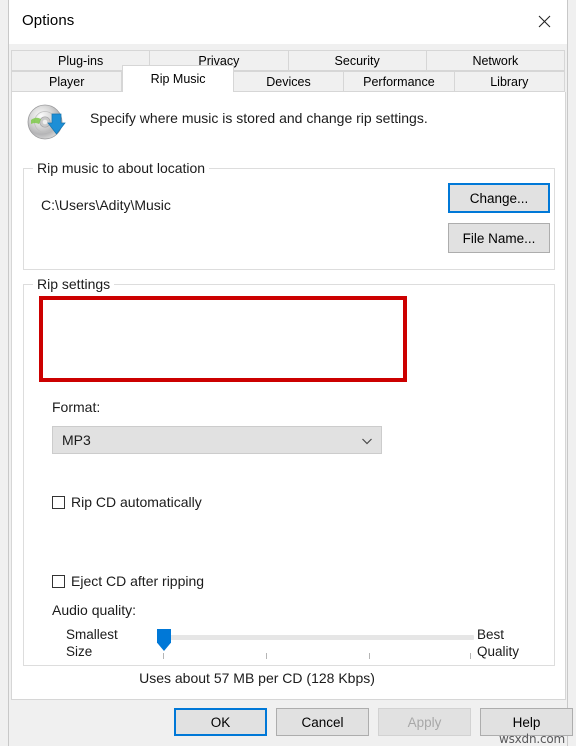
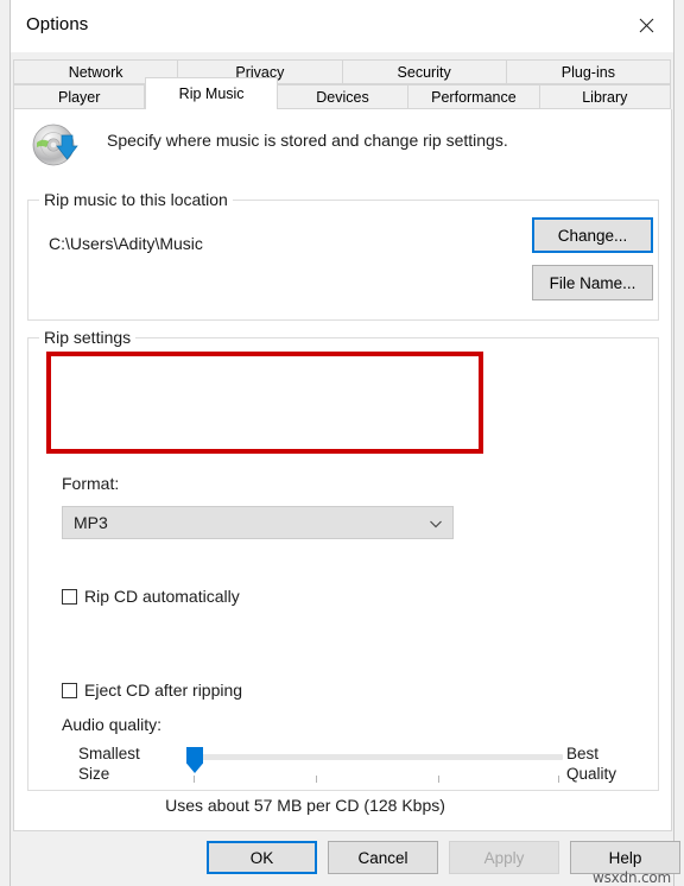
  Options
- Plug-ins
+ Network
  Privacy
  Security
- Network
+ Plug-ins
  Player
  Rip Music
  Devices
  Performance
  Library
  Specify where music is stored and change rip settings.
- Rip music to about location
+ Rip music to this location
  C:\Users\Adity\Music
  Change...
  File Name...
  Rip settings
  Format:
  MP3
  Rip CD automatically
  Eject CD after ripping
  Audio quality:
  Smallest
  Size
  Best
  Quality
  Uses about 57 MB per CD (128 Kbps)
  OK
  Cancel
  Apply
  Help
  wsxdn.com
